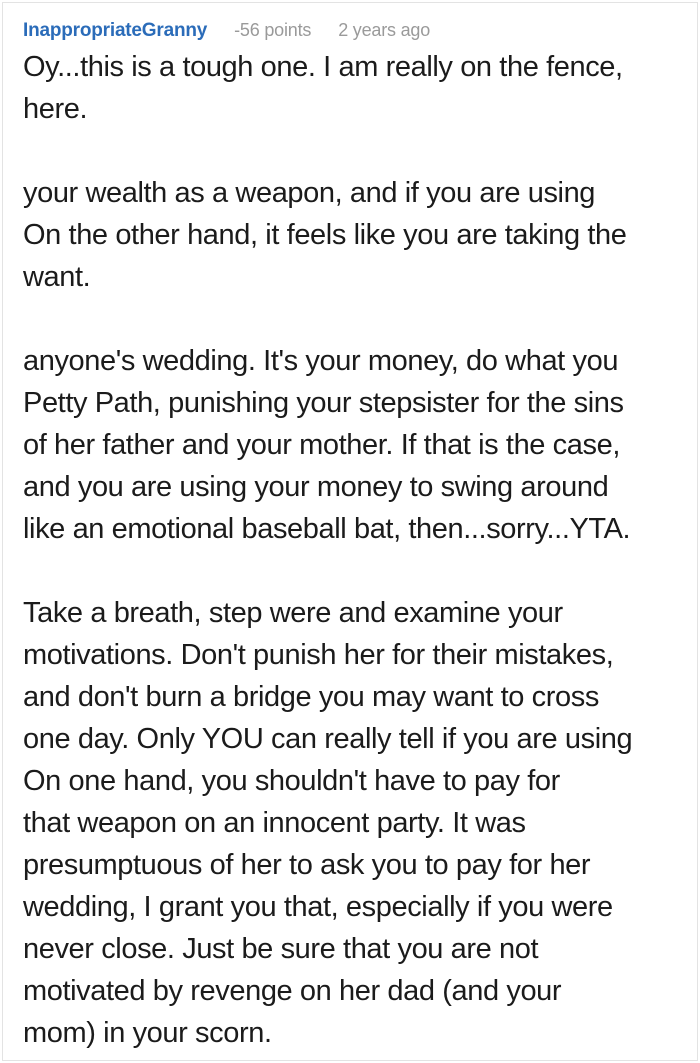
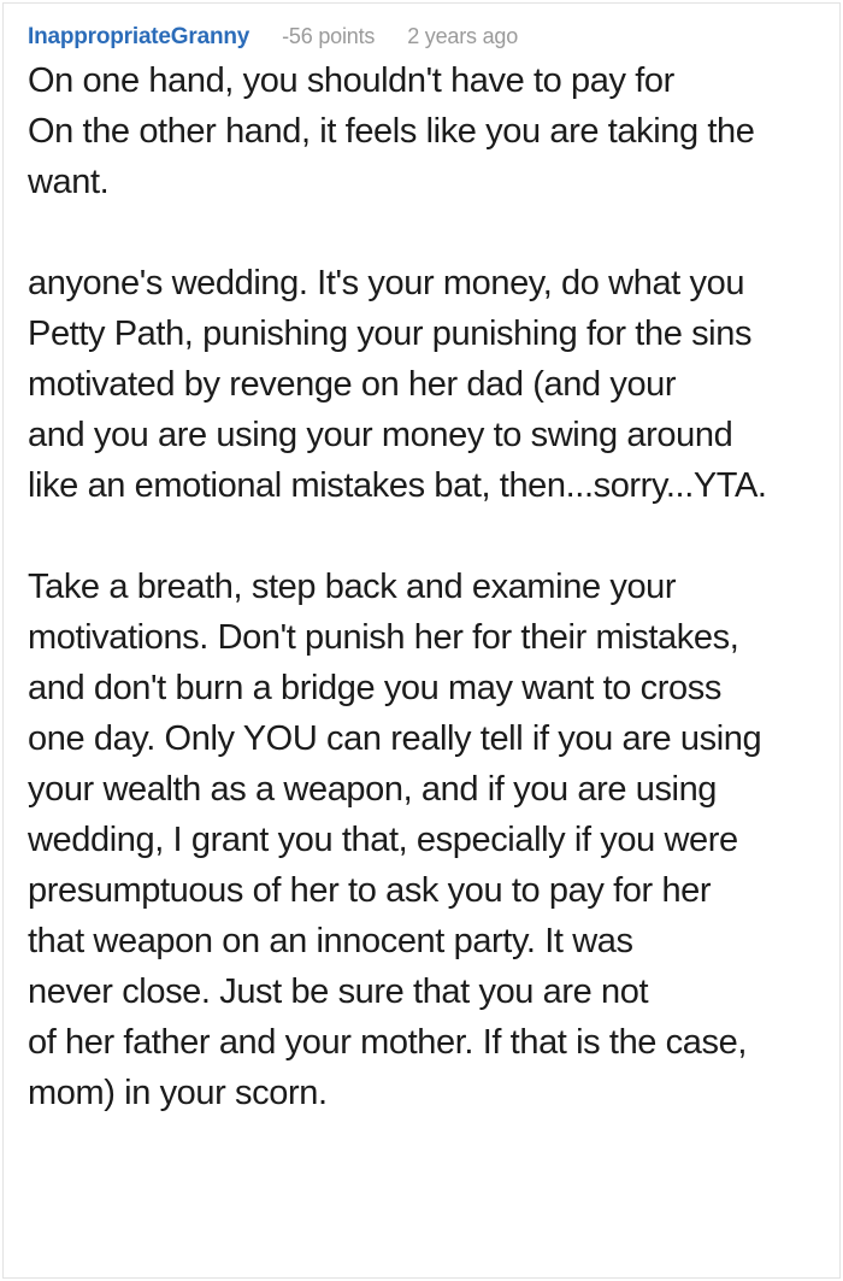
  InappropriateGranny
  -56 points
  2 years ago
- Oy...this is a tough one. I am really on the fence,
- here.
- your wealth as a weapon, and if you are using
+ On one hand, you shouldn't have to pay for
  On the other hand, it feels like you are taking the
  want.
  anyone's wedding. It's your money, do what you
- Petty Path, punishing your stepsister for the sins
+ Petty Path, punishing your punishing for the sins
- of her father and your mother. If that is the case,
+ motivated by revenge on her dad (and your
  and you are using your money to swing around
- like an emotional baseball bat, then...sorry...YTA.
+ like an emotional mistakes bat, then...sorry...YTA.
- Take a breath, step were and examine your
+ Take a breath, step back and examine your
  motivations. Don't punish her for their mistakes,
  and don't burn a bridge you may want to cross
  one day. Only YOU can really tell if you are using
- On one hand, you shouldn't have to pay for
+ your wealth as a weapon, and if you are using
- that weapon on an innocent party. It was
+ wedding, I grant you that, especially if you were
  presumptuous of her to ask you to pay for her
- wedding, I grant you that, especially if you were
+ that weapon on an innocent party. It was
  never close. Just be sure that you are not
- motivated by revenge on her dad (and your
+ of her father and your mother. If that is the case,
  mom) in your scorn.
